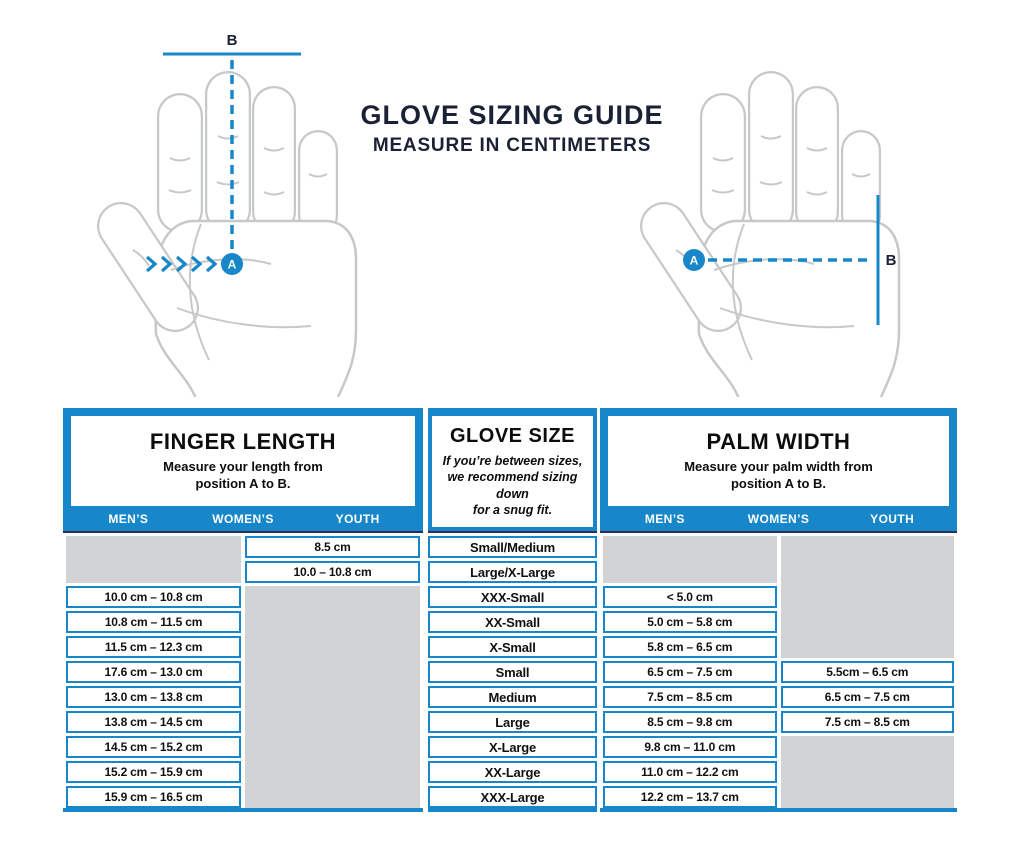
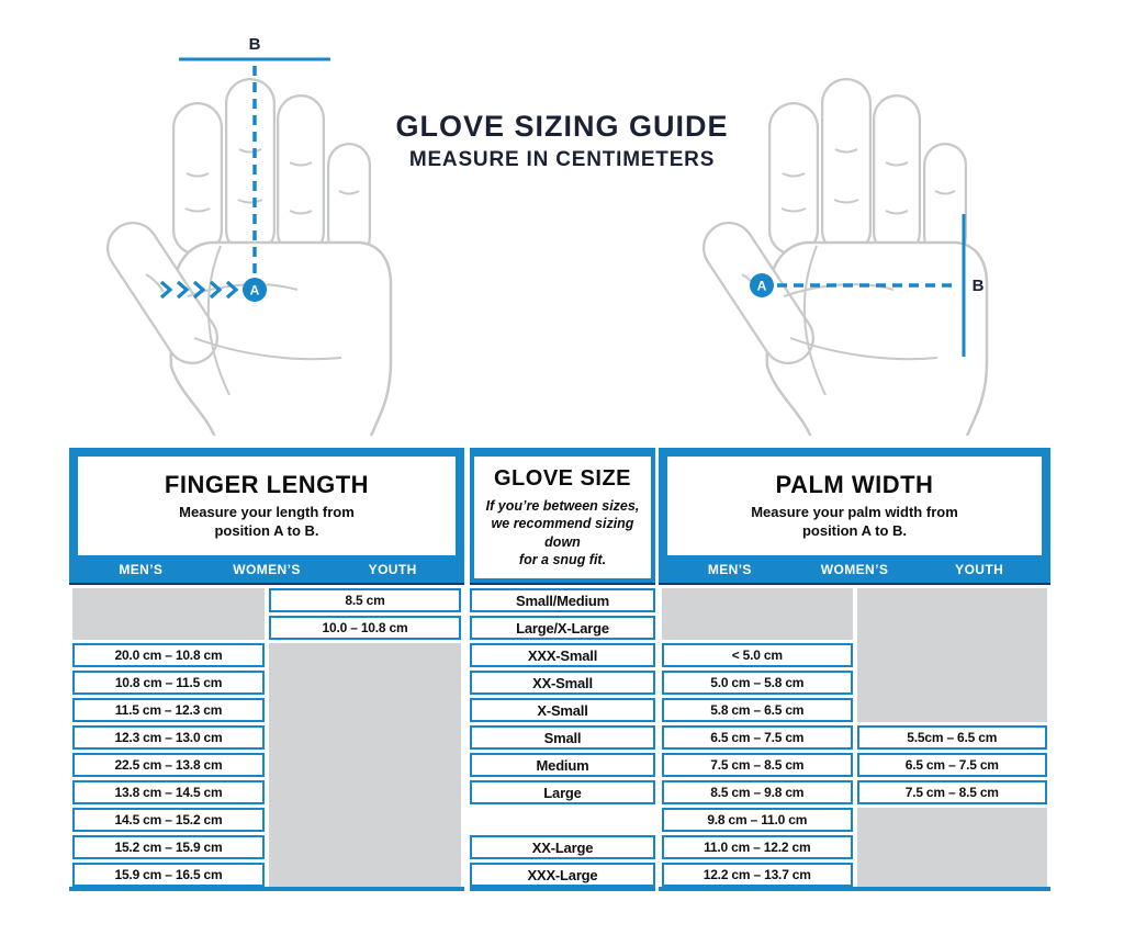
  B
  A
  GLOVE SIZING GUIDE
  MEASURE IN CENTIMETERS
  A
  B
  FINGER LENGTH
  Measure your length from
  position A to B.
  MEN’S
  WOMEN’S
  YOUTH
- 10.0 cm – 10.8 cm
+ 20.0 cm – 10.8 cm
  10.8 cm – 11.5 cm
  11.5 cm – 12.3 cm
- 17.6 cm – 13.0 cm
+ 12.3 cm – 13.0 cm
- 13.0 cm – 13.8 cm
+ 22.5 cm – 13.8 cm
  13.8 cm – 14.5 cm
  14.5 cm – 15.2 cm
  15.2 cm – 15.9 cm
  15.9 cm – 16.5 cm
  8.5 cm
  10.0 – 10.8 cm
  GLOVE SIZE
  If you’re between sizes,
  we recommend sizing down
  for a snug fit.
  Small/Medium
  Large/X-Large
  XXX-Small
  XX-Small
  X-Small
  Small
  Medium
  Large
- X-Large
  XX-Large
  XXX-Large
  PALM WIDTH
  Measure your palm width from
  position A to B.
  MEN’S
  WOMEN’S
  YOUTH
  < 5.0 cm
  5.0 cm – 5.8 cm
  5.8 cm – 6.5 cm
  6.5 cm – 7.5 cm
  7.5 cm – 8.5 cm
  8.5 cm – 9.8 cm
  9.8 cm – 11.0 cm
  11.0 cm – 12.2 cm
  12.2 cm – 13.7 cm
  5.5cm – 6.5 cm
  6.5 cm – 7.5 cm
  7.5 cm – 8.5 cm
